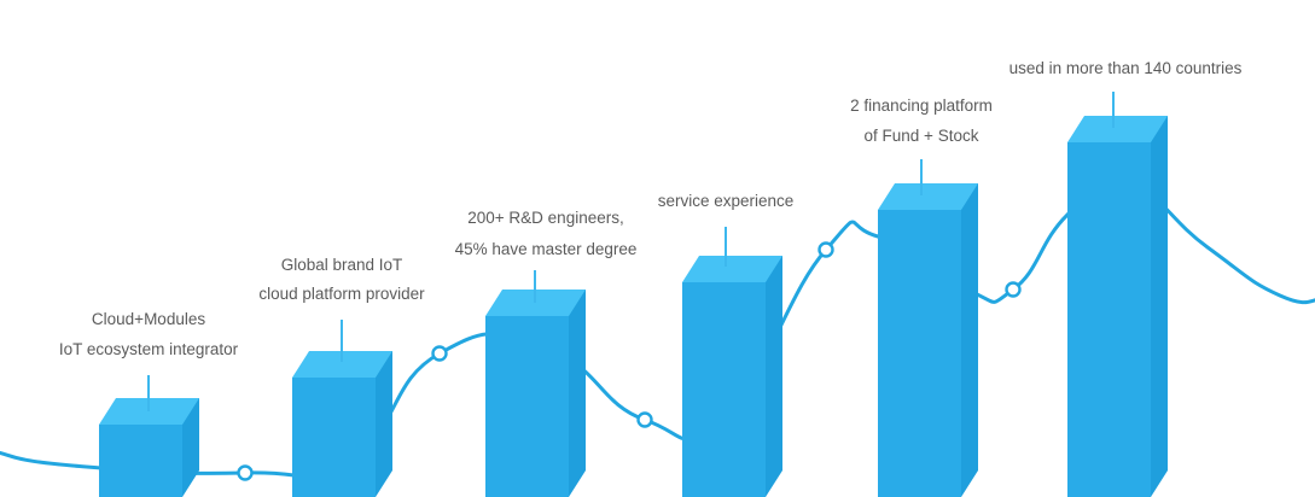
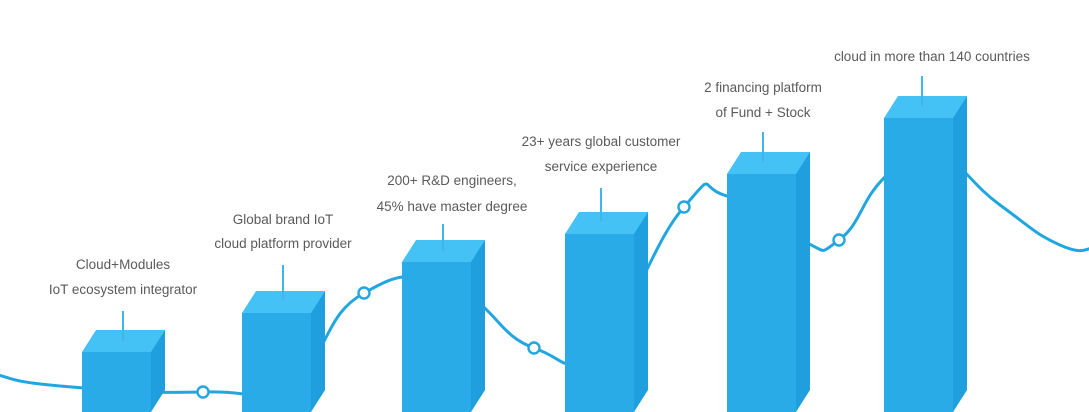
  Cloud+Modules
  IoT ecosystem integrator
  Global brand IoT
  cloud platform provider
  200+ R&D engineers,
  45% have master degree
+ 23+ years global customer
  service experience
  2 financing platform
  of Fund + Stock
- used in more than 140 countries
+ cloud in more than 140 countries
